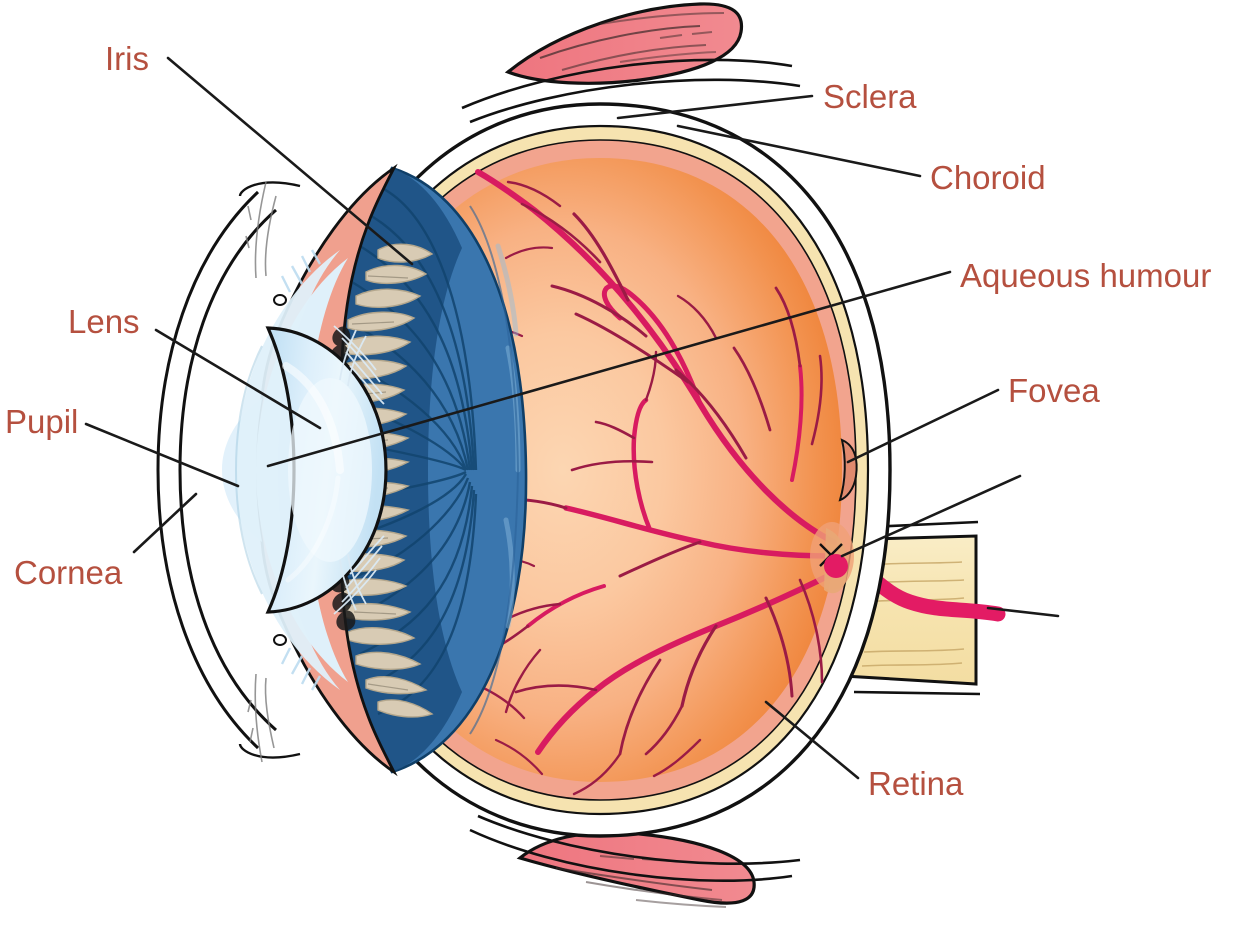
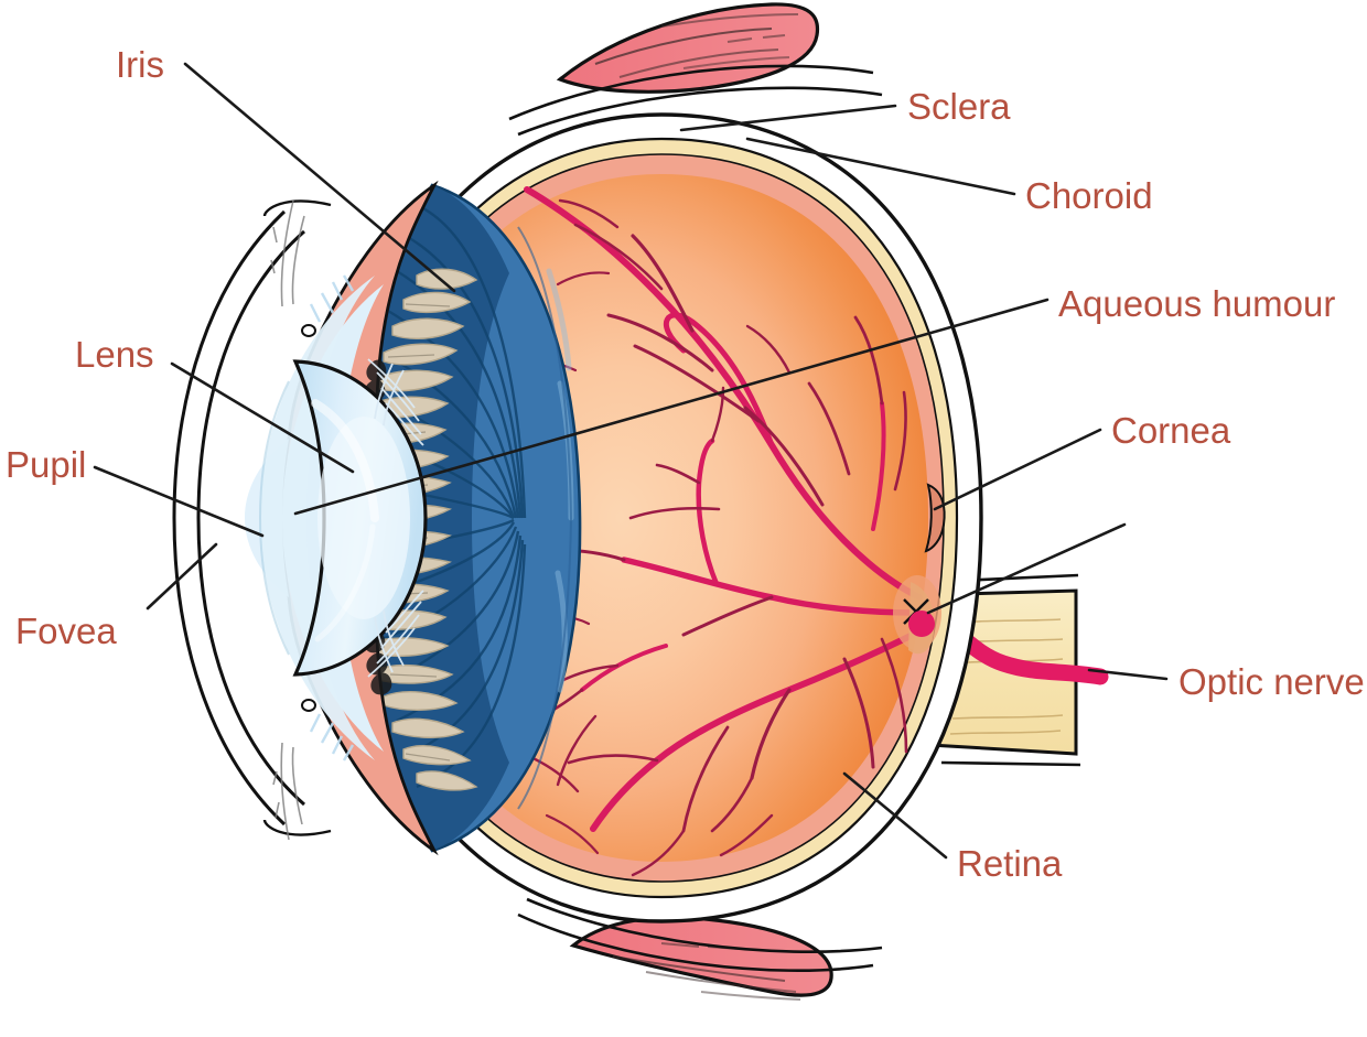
  Iris
  Lens
  Pupil
- Cornea
+ Fovea
  Sclera
  Choroid
  Aqueous humour
- Fovea
+ Cornea
+ Optic nerve
  Retina
